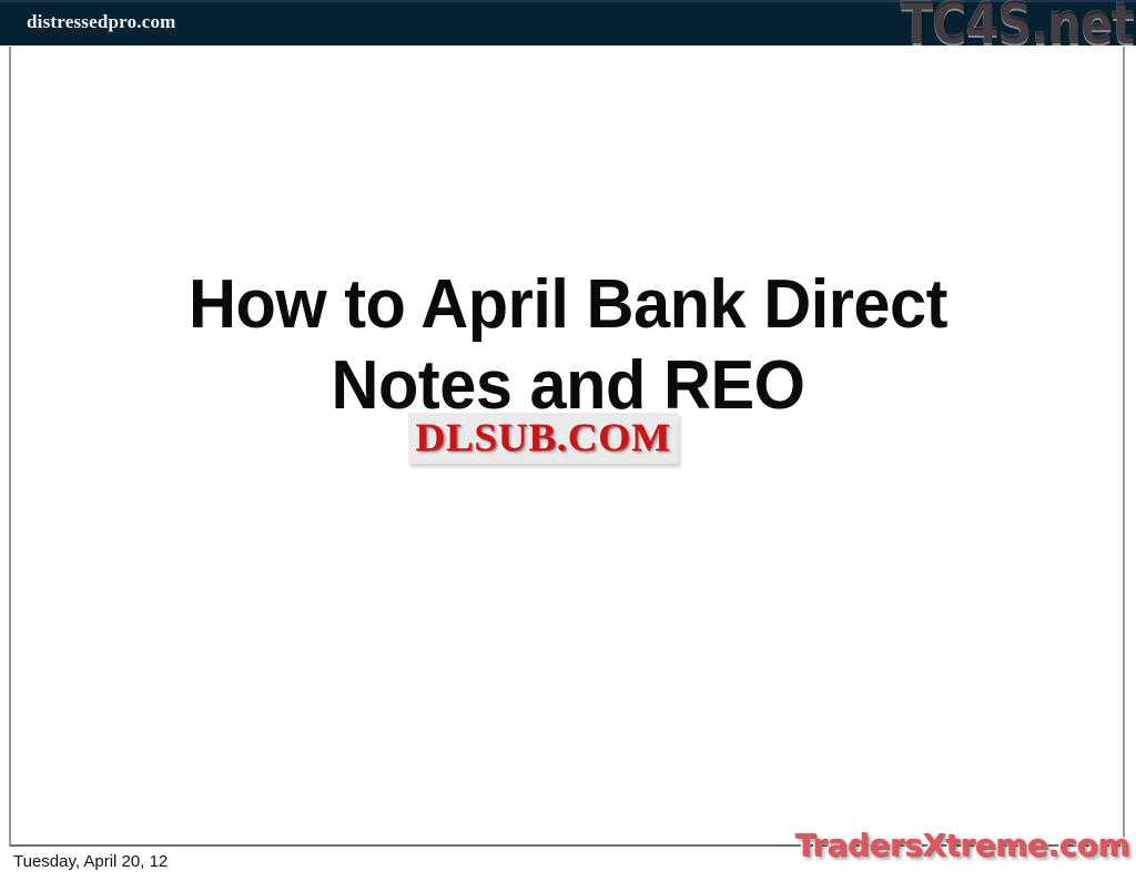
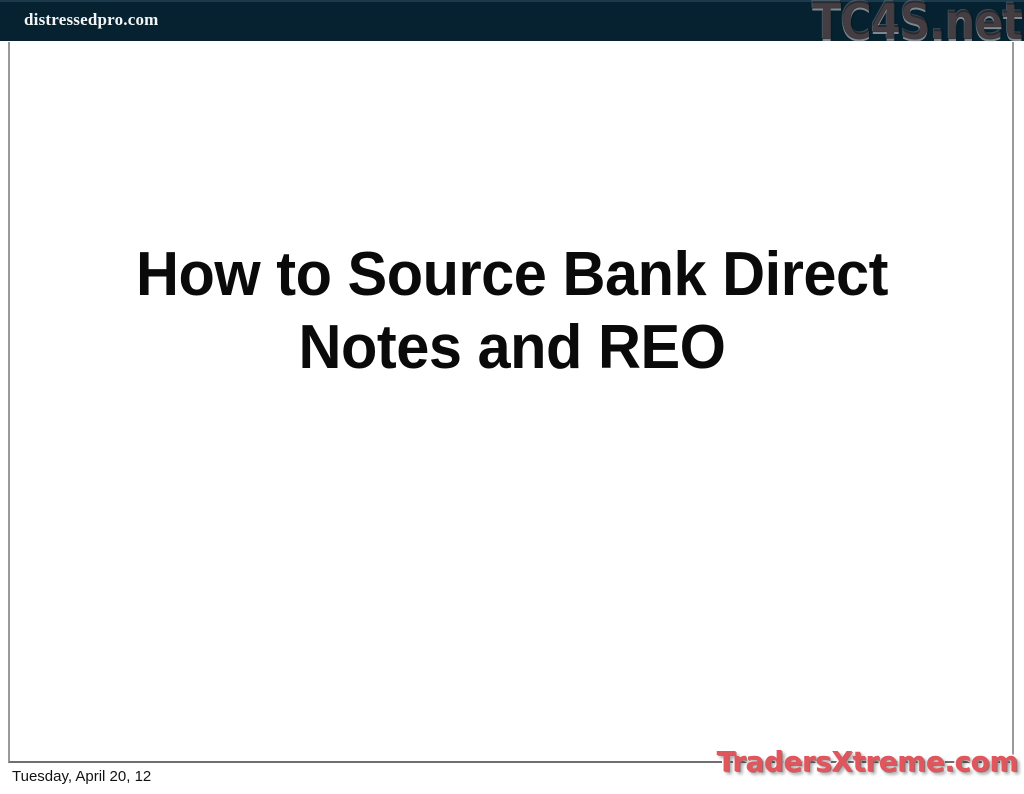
  distressedpro.com
  TC4S.net
- How to April Bank Direct
+ How to Source Bank Direct
  Notes and REO
- DLSUB.COM
  TradersXtreme.com
  Tuesday, April 20, 12
